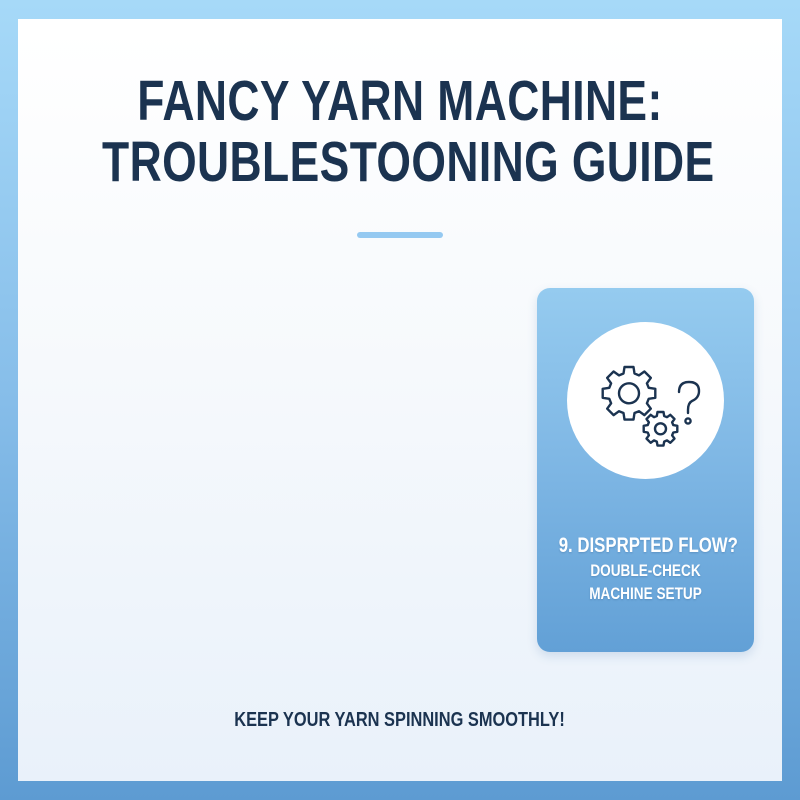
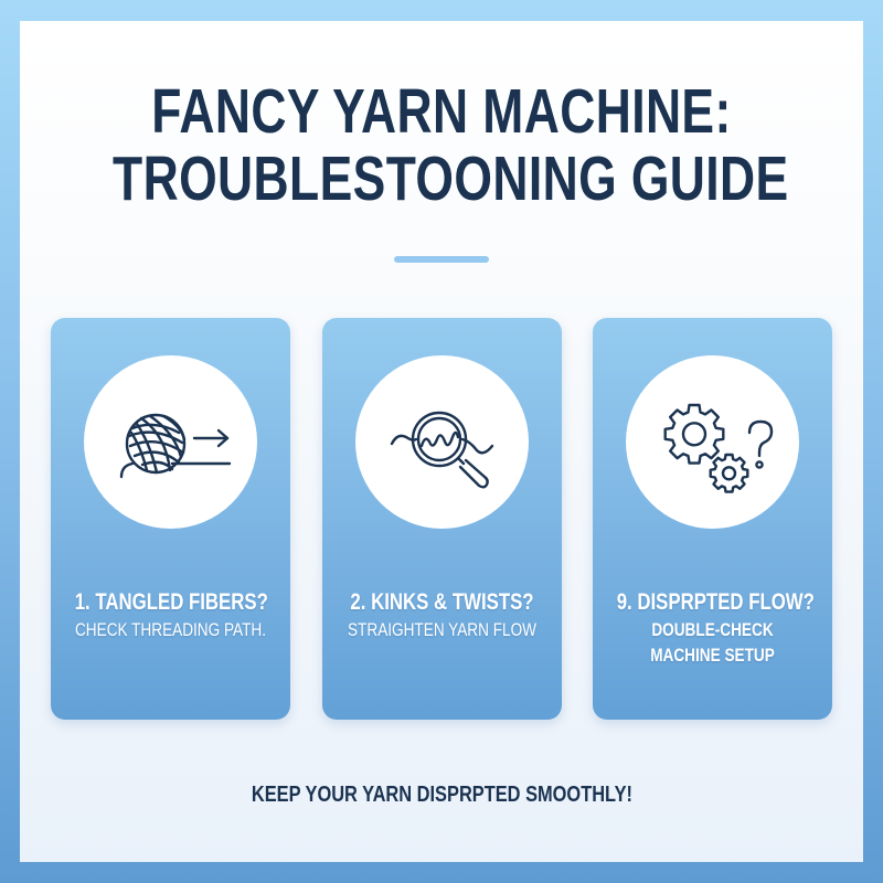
  FANCY YARN MACHINE:
  TROUBLESTOONING GUIDE
+ 1. TANGLED FIBERS?
+ CHECK THREADING PATH.
+ 2. KINKS & TWISTS?
+ STRAIGHTEN YARN FLOW
  9. DISPRPTED FLOW?
  DOUBLE-CHECK
  MACHINE SETUP
- KEEP YOUR YARN SPINNING SMOOTHLY!
+ KEEP YOUR YARN DISPRPTED SMOOTHLY!
